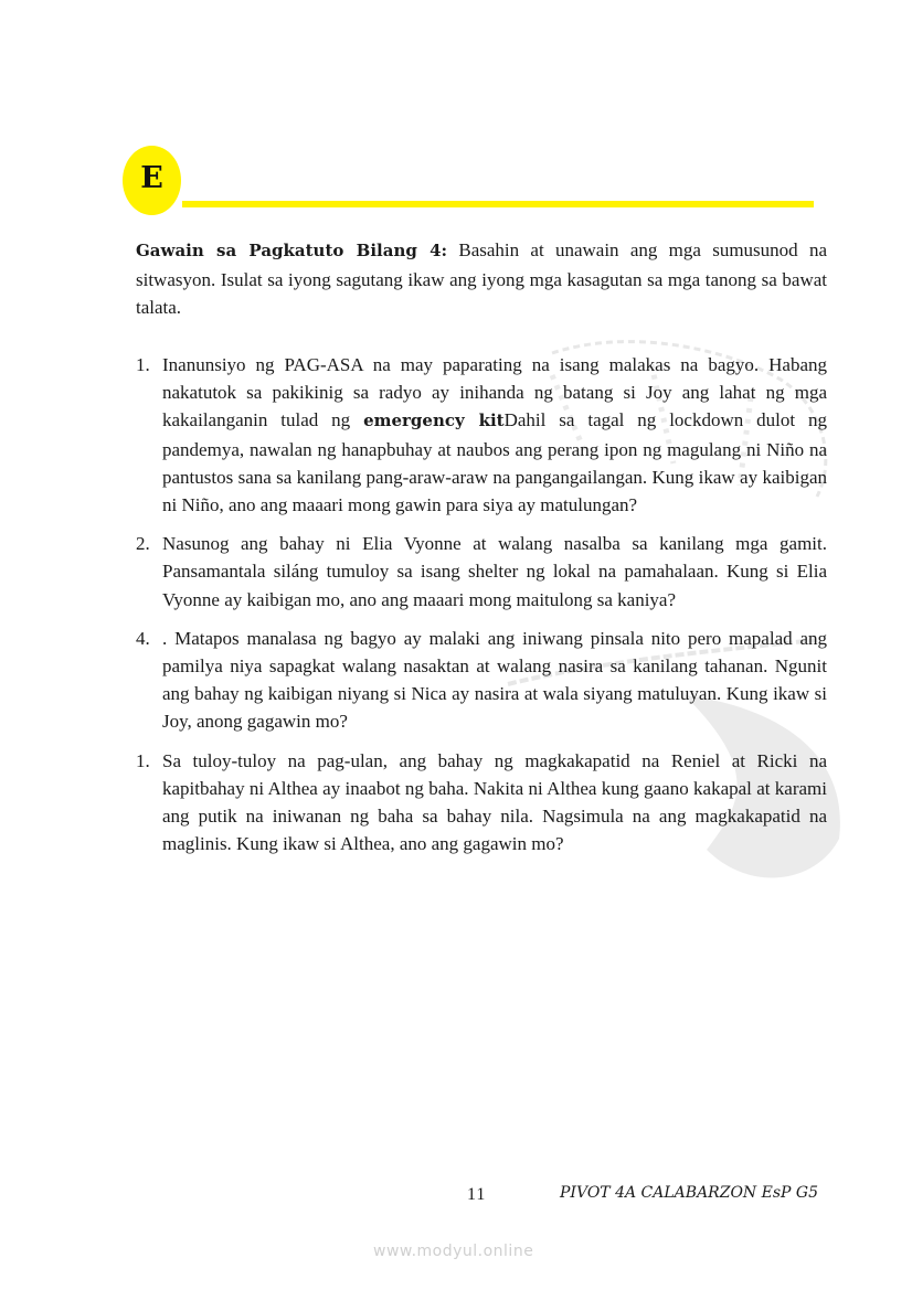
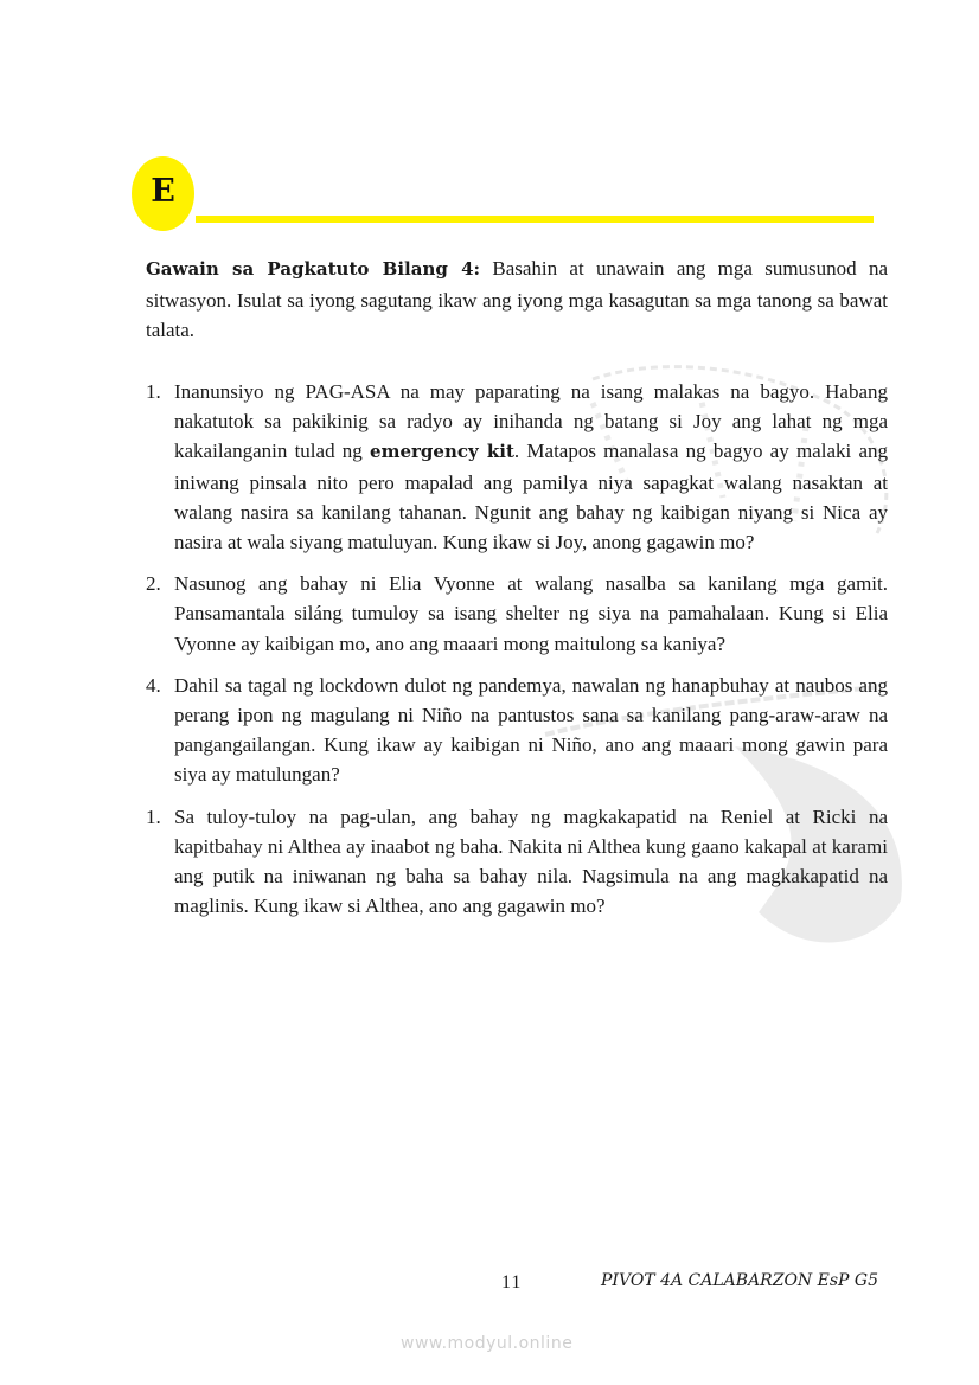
  E
  Gawain sa Pagkatuto Bilang 4: Basahin at unawain ang mga sumusunod na sitwasyon. Isulat sa iyong sagutang ikaw ang iyong mga kasagutan sa mga tanong sa bawat talata.
- 1. Inanunsiyo ng PAG-ASA na may paparating na isang malakas na bagyo. Habang nakatutok sa pakikinig sa radyo ay inihanda ng batang si Joy ang lahat ng mga kakailanganin tulad ng emergency kitDahil sa tagal ng lockdown dulot ng pandemya, nawalan ng hanapbuhay at naubos ang perang ipon ng magulang ni Niño na pantustos sana sa kanilang pang-araw-araw na pangangailangan. Kung ikaw ay kaibigan ni Niño, ano ang maaari mong gawin para siya ay matulungan?
+ 1. Inanunsiyo ng PAG-ASA na may paparating na isang malakas na bagyo. Habang nakatutok sa pakikinig sa radyo ay inihanda ng batang si Joy ang lahat ng mga kakailanganin tulad ng emergency kit. Matapos manalasa ng bagyo ay malaki ang iniwang pinsala nito pero mapalad ang pamilya niya sapagkat walang nasaktan at walang nasira sa kanilang tahanan. Ngunit ang bahay ng kaibigan niyang si Nica ay nasira at wala siyang matuluyan. Kung ikaw si Joy, anong gagawin mo?
- 2. Nasunog ang bahay ni Elia Vyonne at walang nasalba sa kanilang mga gamit. Pansamantala siláng tumuloy sa isang shelter ng lokal na pamahalaan. Kung si Elia Vyonne ay kaibigan mo, ano ang maaari mong maitulong sa kaniya?
+ 2. Nasunog ang bahay ni Elia Vyonne at walang nasalba sa kanilang mga gamit. Pansamantala siláng tumuloy sa isang shelter ng siya na pamahalaan. Kung si Elia Vyonne ay kaibigan mo, ano ang maaari mong maitulong sa kaniya?
- 4. . Matapos manalasa ng bagyo ay malaki ang iniwang pinsala nito pero mapalad ang pamilya niya sapagkat walang nasaktan at walang nasira sa kanilang tahanan. Ngunit ang bahay ng kaibigan niyang si Nica ay nasira at wala siyang matuluyan. Kung ikaw si Joy, anong gagawin mo?
+ 4. Dahil sa tagal ng lockdown dulot ng pandemya, nawalan ng hanapbuhay at naubos ang perang ipon ng magulang ni Niño na pantustos sana sa kanilang pang-araw-araw na pangangailangan. Kung ikaw ay kaibigan ni Niño, ano ang maaari mong gawin para siya ay matulungan?
  1. Sa tuloy-tuloy na pag-ulan, ang bahay ng magkakapatid na Reniel at Ricki na kapitbahay ni Althea ay inaabot ng baha. Nakita ni Althea kung gaano kakapal at karami ang putik na iniwanan ng baha sa bahay nila. Nagsimula na ang magkakapatid na maglinis. Kung ikaw si Althea, ano ang gagawin mo?
  11
  PIVOT 4A CALABARZON EsP G5
  www.modyul.online
